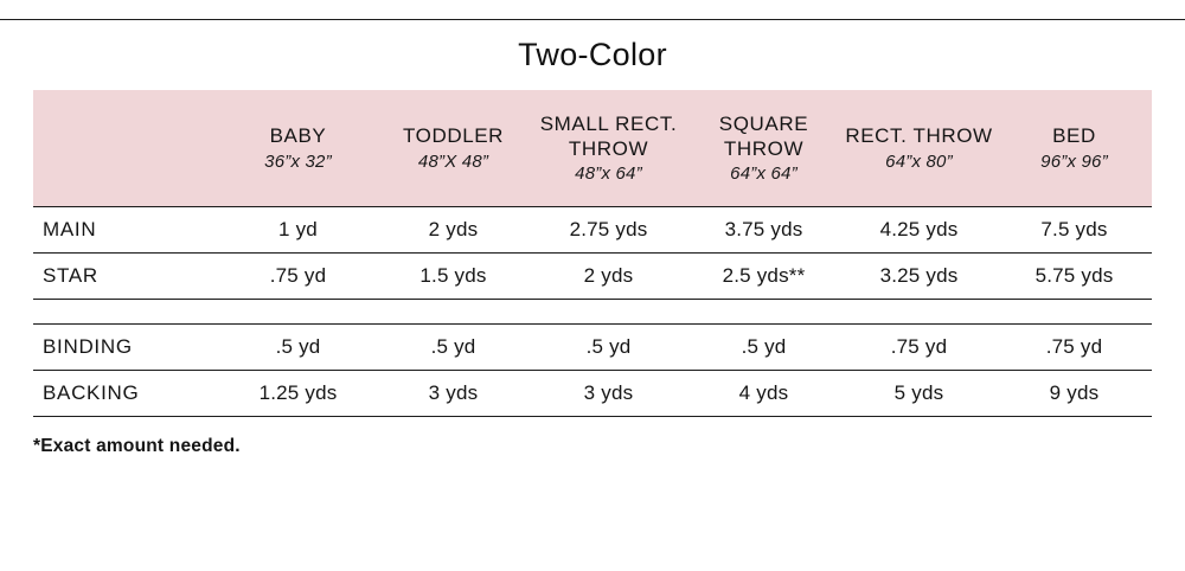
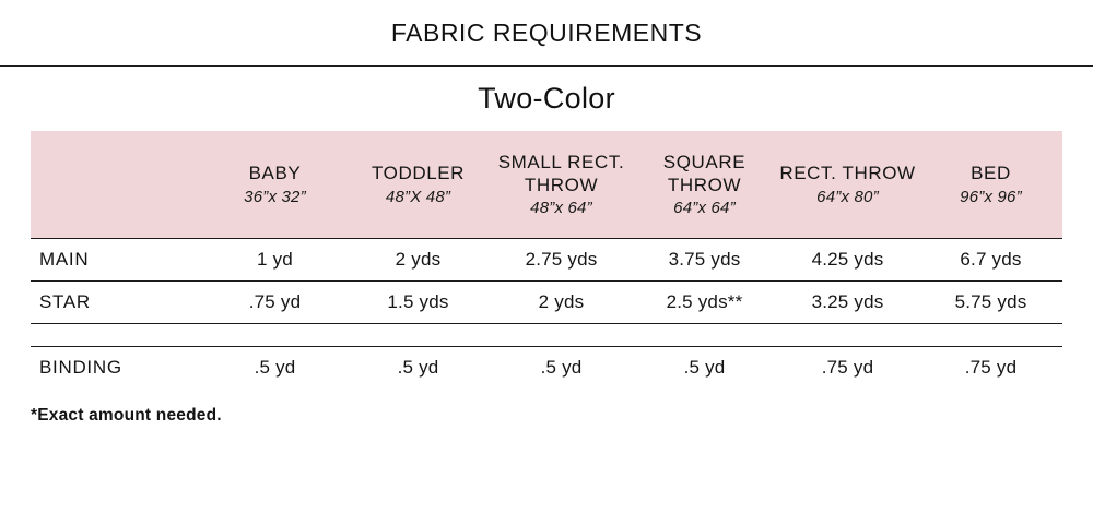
+ FABRIC REQUIREMENTS
  Two-Color
  	BABY 36”x 32”	TODDLER 48”X 48”	SMALL RECT. THROW 48”x 64”	SQUARE THROW 64”x 64”	RECT. THROW 64”x 80”	BED 96”x 96”
- MAIN	1 yd	2 yds	2.75 yds	3.75 yds	4.25 yds	7.5 yds
+ MAIN	1 yd	2 yds	2.75 yds	3.75 yds	4.25 yds	6.7 yds
  STAR	.75 yd	1.5 yds	2 yds	2.5 yds**	3.25 yds	5.75 yds
  BINDING	.5 yd	.5 yd	.5 yd	.5 yd	.75 yd	.75 yd
- BACKING	1.25 yds	3 yds	3 yds	4 yds	5 yds	9 yds
  *Exact amount needed.
